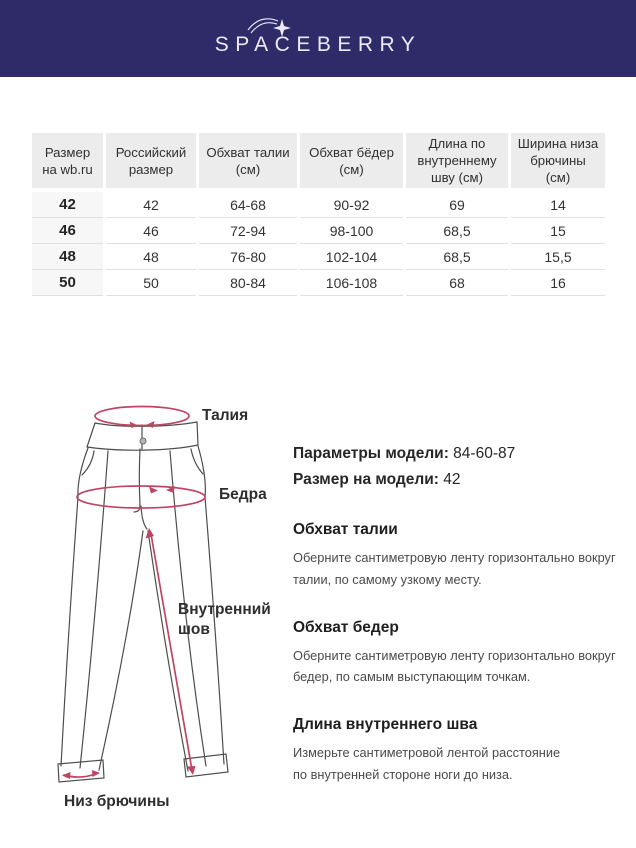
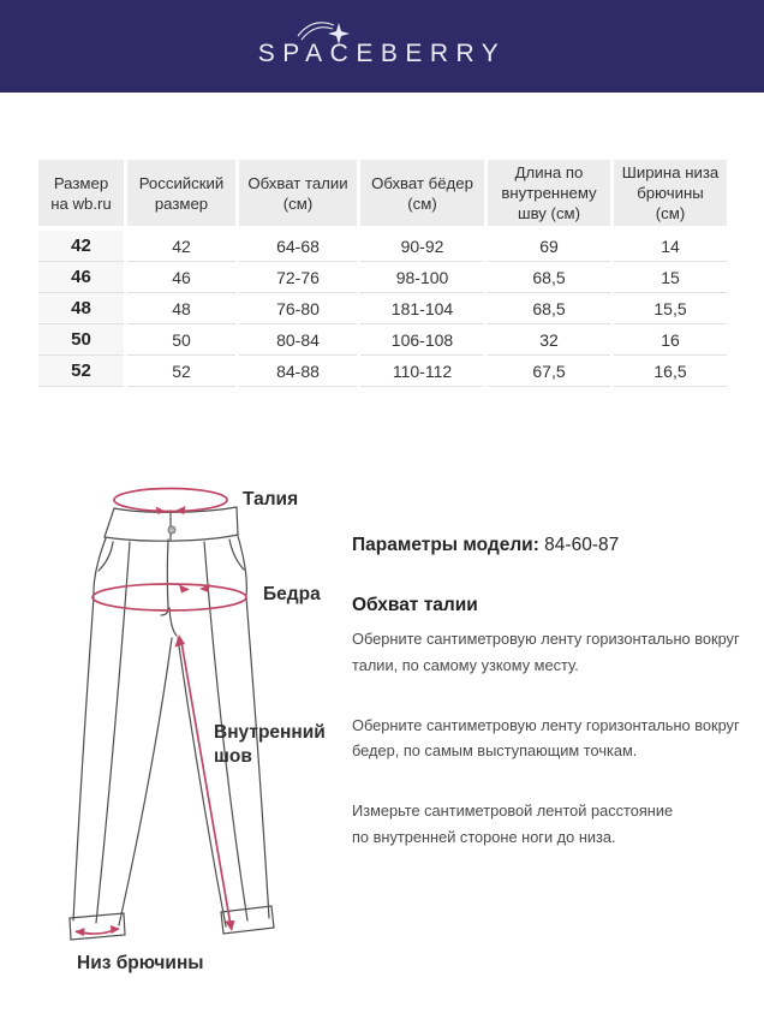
  SPACEBERRY
  Размер на wb.ru	Российский размер	Обхват талии (см)	Обхват бёдер (см)	Длина по внутреннему шву (см)	Ширина низа брючины (см)
  42	42	64-68	90-92	69	14
- 46	46	72-94	98-100	68,5	15
+ 46	46	72-76	98-100	68,5	15
- 48	48	76-80	102-104	68,5	15,5
+ 48	48	76-80	181-104	68,5	15,5
- 50	50	80-84	106-108	68	16
+ 50	50	80-84	106-108	32	16
+ 52	52	84-88	110-112	67,5	16,5
  Талия
  Бедра
  Внутренний
  шов
  Низ брючины
  Параметры модели: 84-60-87
- Размер на модели: 42
  Обхват талии
  Оберните сантиметровую ленту горизонтально вокруг
  талии, по самому узкому месту.
- Обхват бедер
  Оберните сантиметровую ленту горизонтально вокруг
  бедер, по самым выступающим точкам.
- Длина внутреннего шва
  Измерьте сантиметровой лентой расстояние
  по внутренней стороне ноги до низа.
